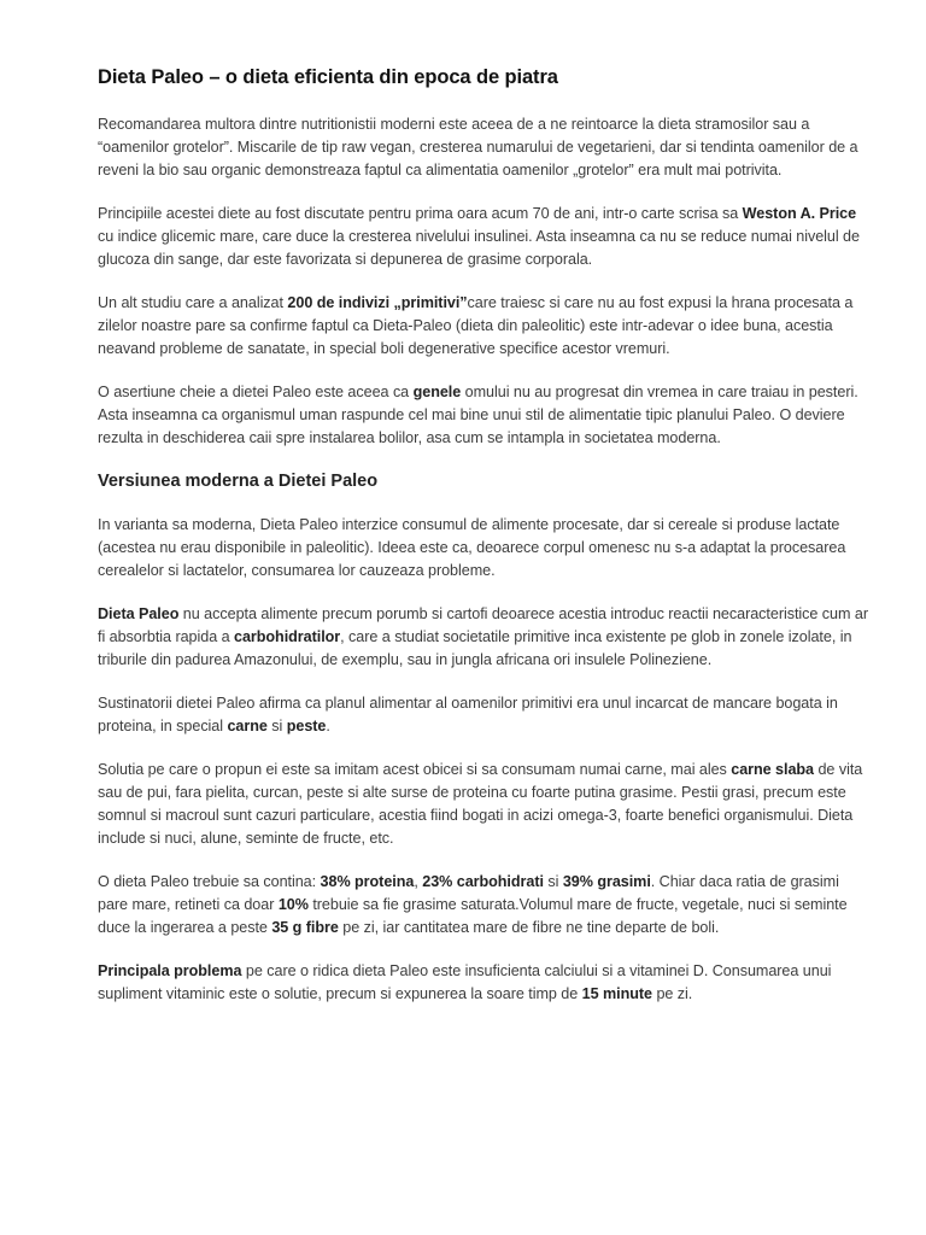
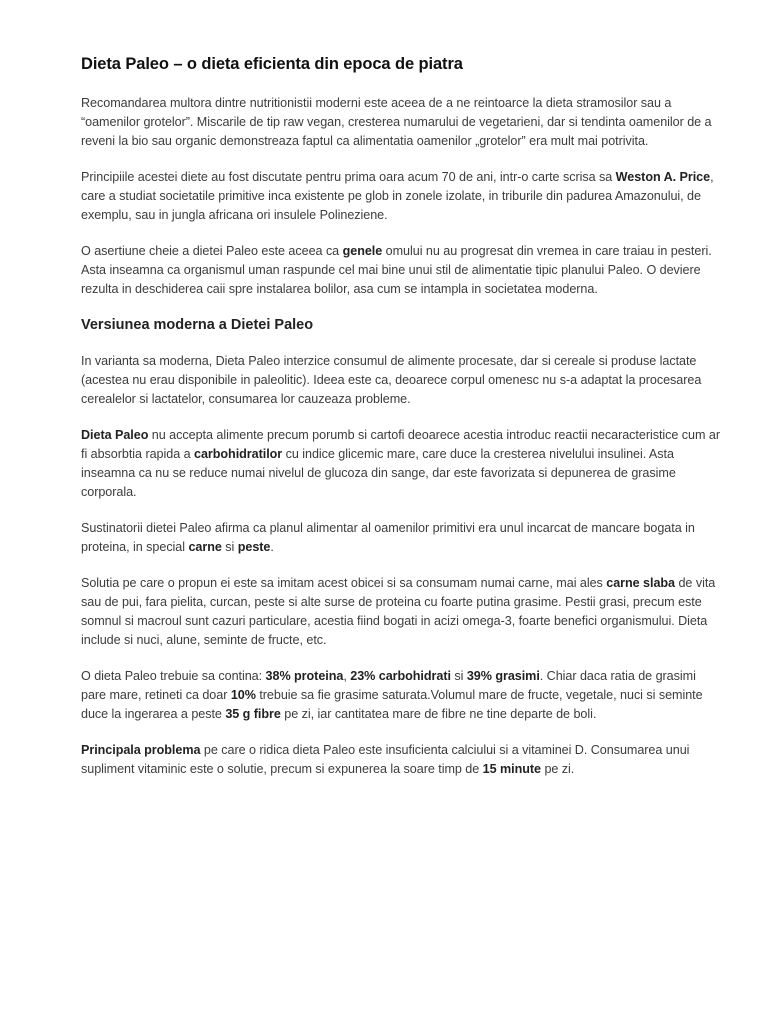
  Dieta Paleo – o dieta eficienta din epoca de piatra
  Recomandarea multora dintre nutritionistii moderni este aceea de a ne reintoarce la dieta stramosilor sau a “oamenilor grotelor”. Miscarile de tip raw vegan, cresterea numarului de vegetarieni, dar si tendinta oamenilor de a reveni la bio sau organic demonstreaza faptul ca alimentatia oamenilor „grotelor” era mult mai potrivita.
- Principiile acestei diete au fost discutate pentru prima oara acum 70 de ani, intr-o carte scrisa sa Weston A. Price cu indice glicemic mare, care duce la cresterea nivelului insulinei. Asta inseamna ca nu se reduce numai nivelul de glucoza din sange, dar este favorizata si depunerea de grasime corporala.
+ Principiile acestei diete au fost discutate pentru prima oara acum 70 de ani, intr-o carte scrisa sa Weston A. Price, care a studiat societatile primitive inca existente pe glob in zonele izolate, in triburile din padurea Amazonului, de exemplu, sau in jungla africana ori insulele Polineziene.
- Un alt studiu care a analizat 200 de indivizi „primitivi”care traiesc si care nu au fost expusi la hrana procesata a zilelor noastre pare sa confirme faptul ca Dieta-Paleo (dieta din paleolitic) este intr-adevar o idee buna, acestia neavand probleme de sanatate, in special boli degenerative specifice acestor vremuri.
  O asertiune cheie a dietei Paleo este aceea ca genele omului nu au progresat din vremea in care traiau in pesteri. Asta inseamna ca organismul uman raspunde cel mai bine unui stil de alimentatie tipic planului Paleo. O deviere rezulta in deschiderea caii spre instalarea bolilor, asa cum se intampla in societatea moderna.
  Versiunea moderna a Dietei Paleo
  In varianta sa moderna, Dieta Paleo interzice consumul de alimente procesate, dar si cereale si produse lactate (acestea nu erau disponibile in paleolitic). Ideea este ca, deoarece corpul omenesc nu s-a adaptat la procesarea cerealelor si lactatelor, consumarea lor cauzeaza probleme.
- Dieta Paleo nu accepta alimente precum porumb si cartofi deoarece acestia introduc reactii necaracteristice cum ar fi absorbtia rapida a carbohidratilor, care a studiat societatile primitive inca existente pe glob in zonele izolate, in triburile din padurea Amazonului, de exemplu, sau in jungla africana ori insulele Polineziene.
+ Dieta Paleo nu accepta alimente precum porumb si cartofi deoarece acestia introduc reactii necaracteristice cum ar fi absorbtia rapida a carbohidratilor cu indice glicemic mare, care duce la cresterea nivelului insulinei. Asta inseamna ca nu se reduce numai nivelul de glucoza din sange, dar este favorizata si depunerea de grasime corporala.
  Sustinatorii dietei Paleo afirma ca planul alimentar al oamenilor primitivi era unul incarcat de mancare bogata in proteina, in special carne si peste.
  Solutia pe care o propun ei este sa imitam acest obicei si sa consumam numai carne, mai ales carne slaba de vita sau de pui, fara pielita, curcan, peste si alte surse de proteina cu foarte putina grasime. Pestii grasi, precum este somnul si macroul sunt cazuri particulare, acestia fiind bogati in acizi omega-3, foarte benefici organismului. Dieta include si nuci, alune, seminte de fructe, etc.
  O dieta Paleo trebuie sa contina: 38% proteina, 23% carbohidrati si 39% grasimi. Chiar daca ratia de grasimi pare mare, retineti ca doar 10% trebuie sa fie grasime saturata.Volumul mare de fructe, vegetale, nuci si seminte duce la ingerarea a peste 35 g fibre pe zi, iar cantitatea mare de fibre ne tine departe de boli.
  Principala problema pe care o ridica dieta Paleo este insuficienta calciului si a vitaminei D. Consumarea unui supliment vitaminic este o solutie, precum si expunerea la soare timp de 15 minute pe zi.
